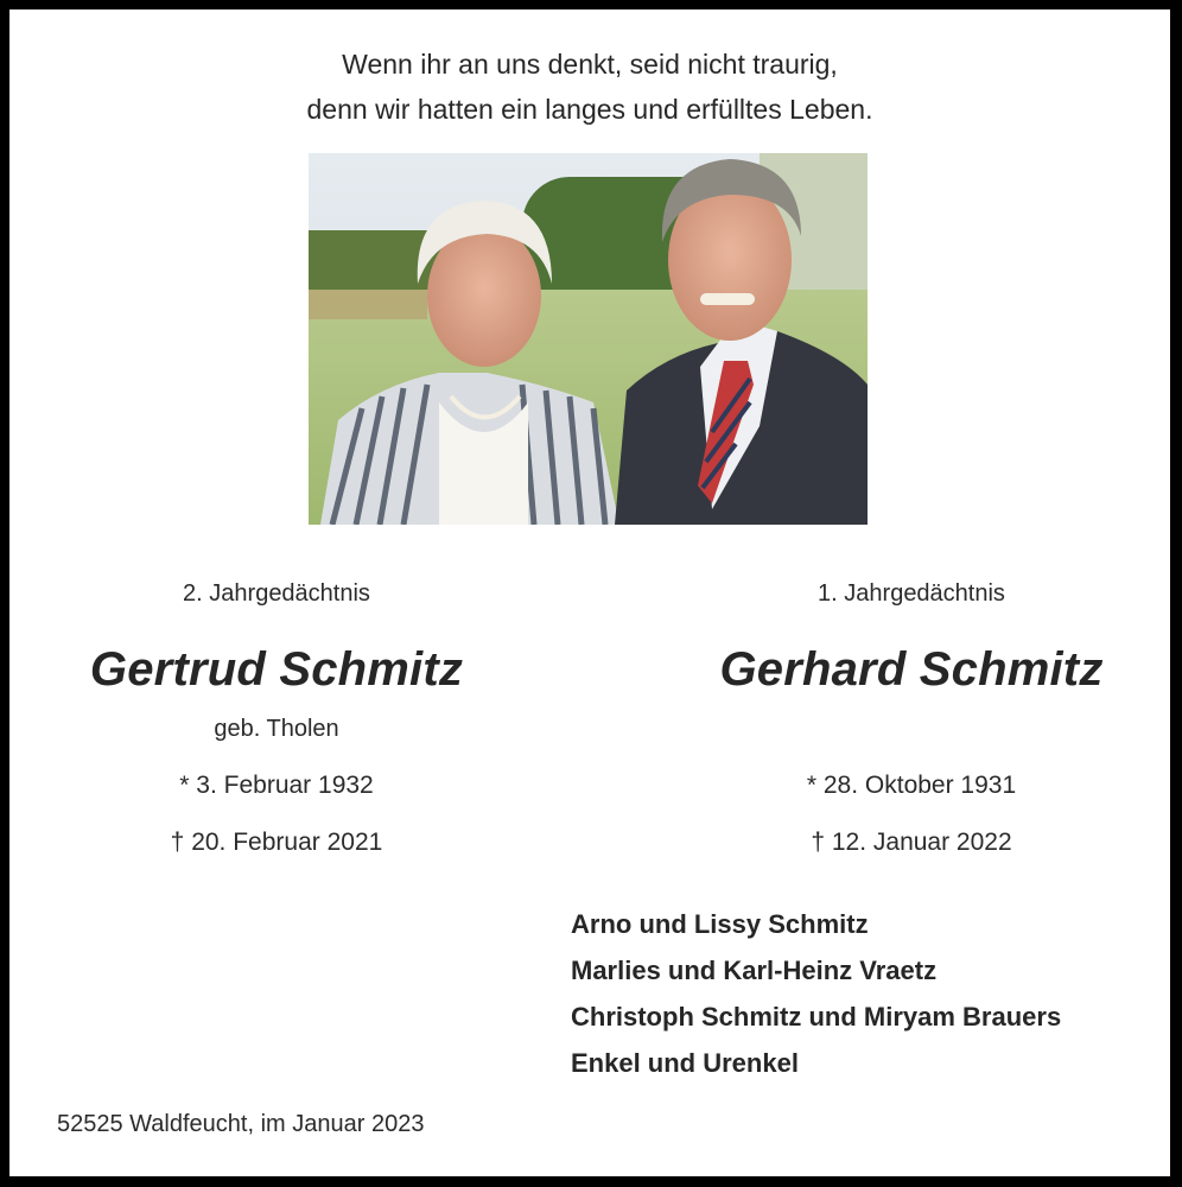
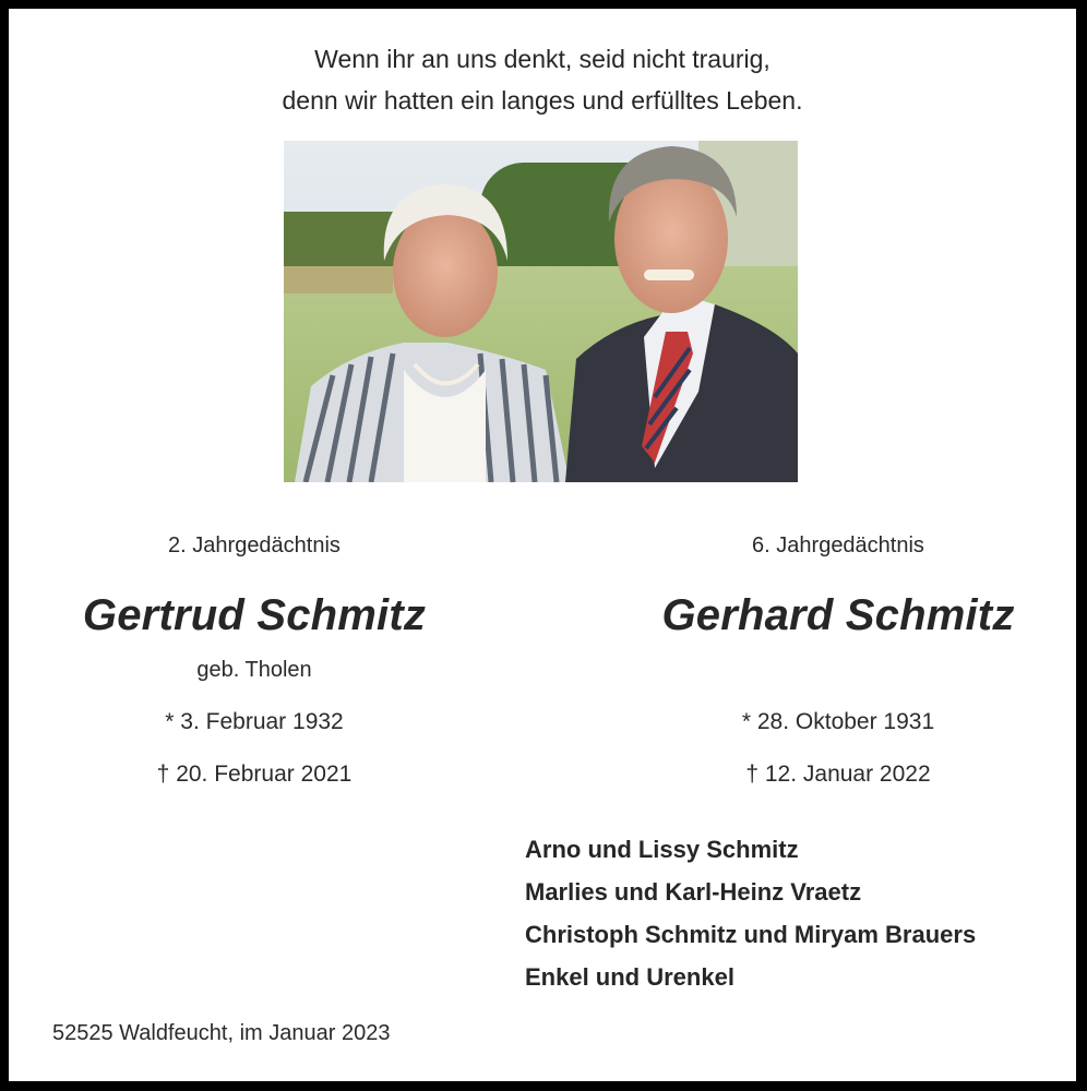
  Wenn ihr an uns denkt, seid nicht traurig,
  denn wir hatten ein langes und erfülltes Leben.
  2. Jahrgedächtnis
  Gertrud Schmitz
  geb. Tholen
  * 3. Februar 1932
  † 20. Februar 2021
- 1. Jahrgedächtnis
+ 6. Jahrgedächtnis
  Gerhard Schmitz
  * 28. Oktober 1931
  † 12. Januar 2022
  Arno und Lissy Schmitz
  Marlies und Karl-Heinz Vraetz
  Christoph Schmitz und Miryam Brauers
  Enkel und Urenkel
  52525 Waldfeucht, im Januar 2023
